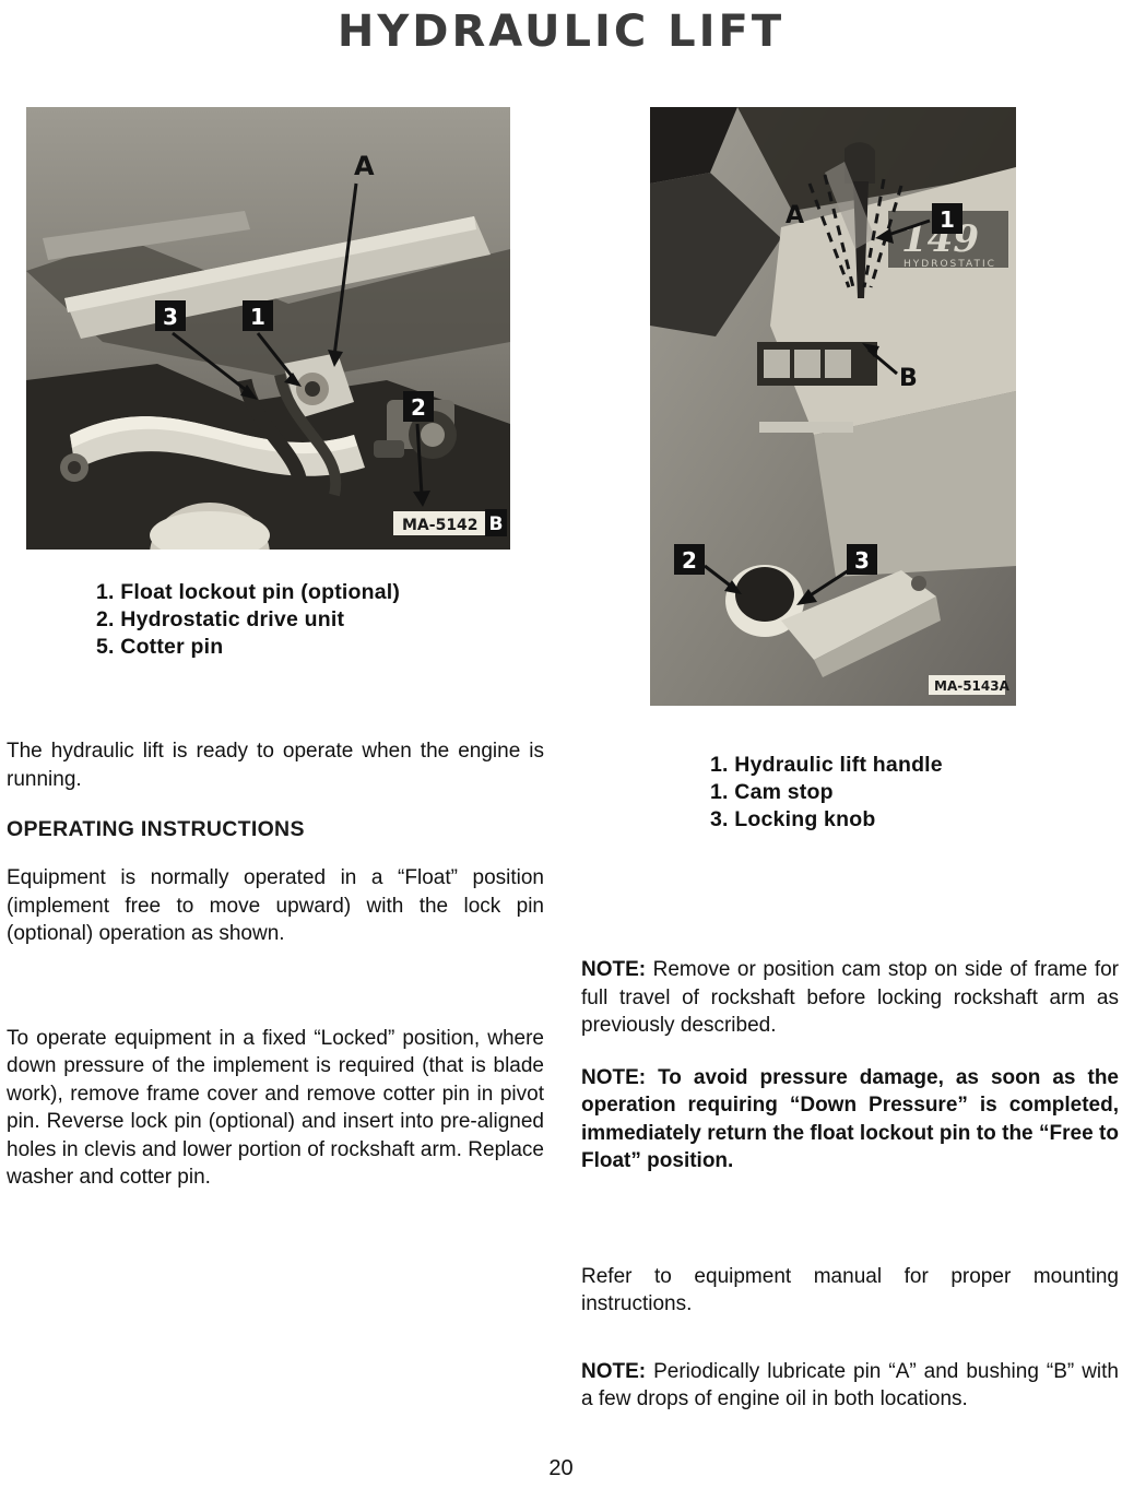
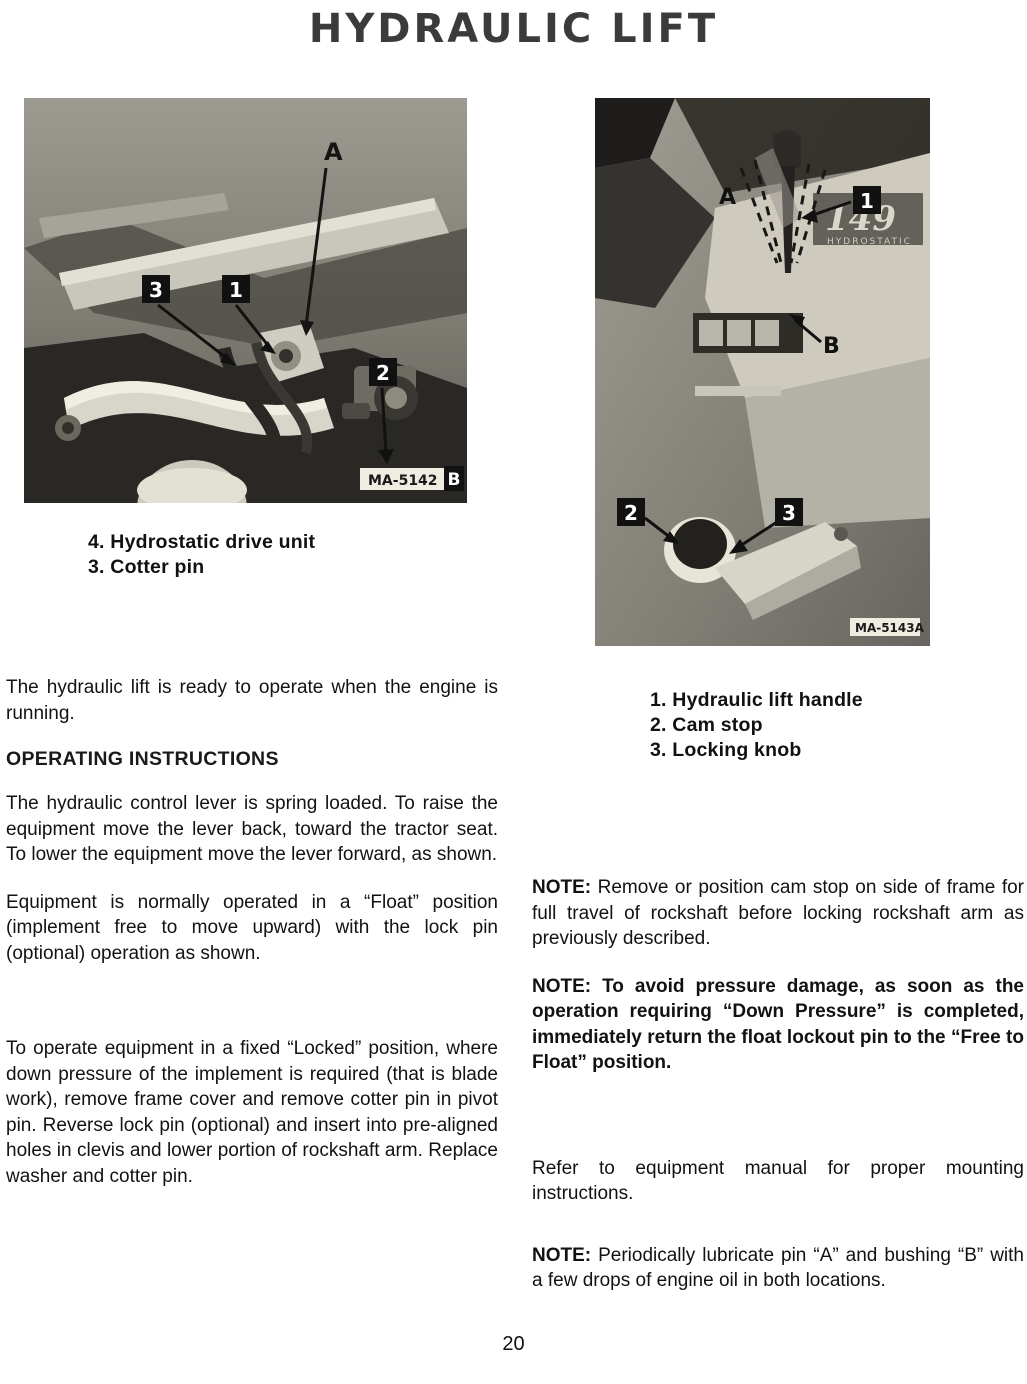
  HYDRAULIC LIFT
  A
  3
  1
  2
  MA-5142
  B
- 1. Float lockout pin (optional)
- 2. Hydrostatic drive unit
+ 4. Hydrostatic drive unit
- 5. Cotter pin
+ 3. Cotter pin
  149
  HYDROSTATIC
  A
  B
  1
  2
  3
  MA-5143A
  1. Hydraulic lift handle
- 1. Cam stop
+ 2. Cam stop
  3. Locking knob
  The hydraulic lift is ready to operate when the engine is running.
  OPERATING INSTRUCTIONS
+ The hydraulic control lever is spring loaded. To raise the equipment move the lever back, toward the tractor seat. To lower the equipment move the lever forward, as shown.
  Equipment is normally operated in a “Float” position (implement free to move upward) with the lock pin (optional) operation as shown.
  To operate equipment in a fixed “Locked” position, where down pressure of the implement is required (that is blade work), remove frame cover and remove cotter pin in pivot pin. Reverse lock pin (optional) and insert into pre-aligned holes in clevis and lower portion of rockshaft arm. Replace washer and cotter pin.
  NOTE: Remove or position cam stop on side of frame for full travel of rockshaft before locking rockshaft arm as previously described.
  NOTE: To avoid pressure damage, as soon as the operation requiring “Down Pressure” is completed, immediately return the float lockout pin to the “Free to Float” position.
  Refer to equipment manual for proper mounting instructions.
  NOTE: Periodically lubricate pin “A” and bushing “B” with a few drops of engine oil in both locations.
  20
